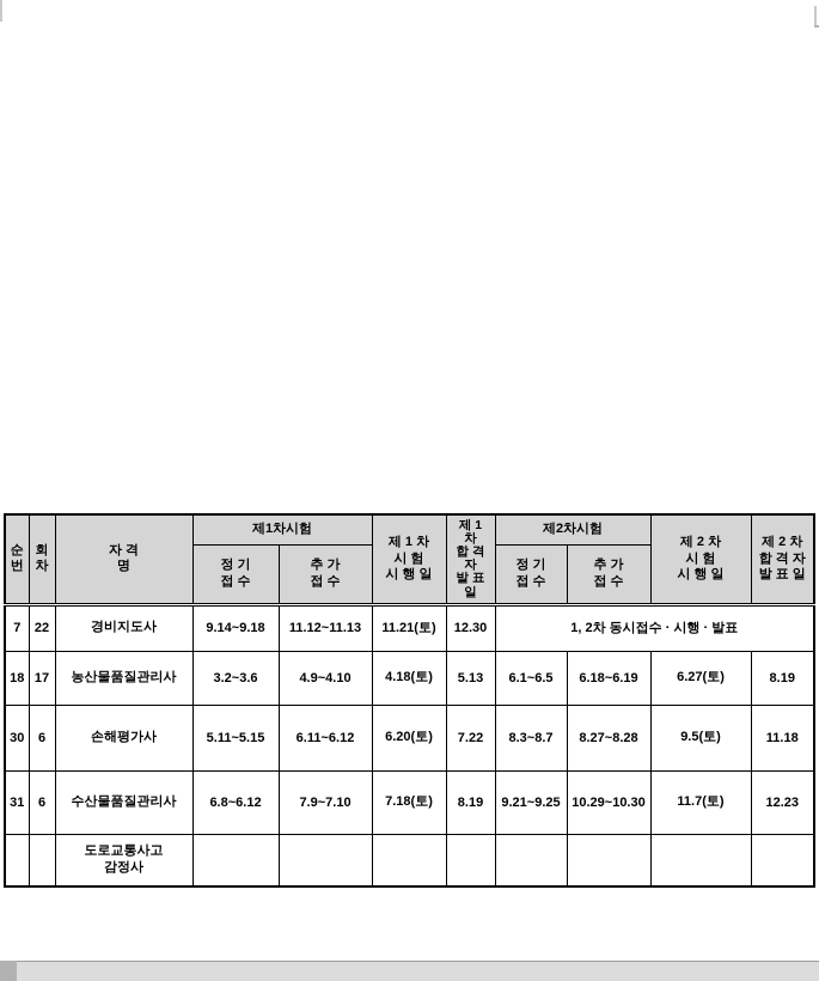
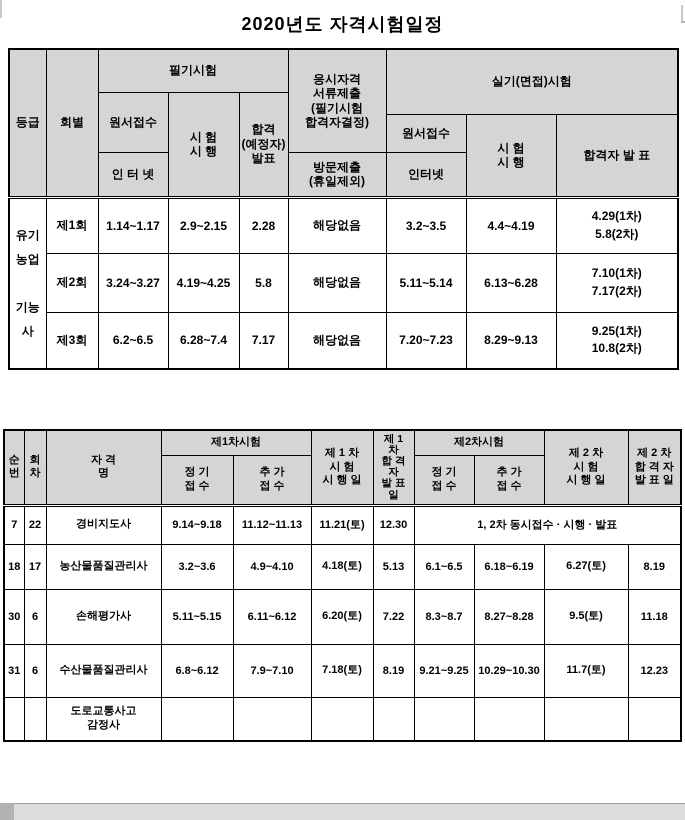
+ 2020년도 자격시험일정
+ 등급	회별	필기시험	응시자격 서류제출 (필기시험 합격자결정)	실기(면접)시험
+ 원서접수	시 험 시 행	합격 (예정자) 발표
+ 원서접수	시 험 시 행	합격자 발 표
+ 인 터 넷	방문제출 (휴일제외)	인터넷
+ 유기 농업 기능 사	제1회	1.14~1.17	2.9~2.15	2.28	해당없음	3.2~3.5	4.4~4.19	4.29(1차) 5.8(2차)
+ 제2회	3.24~3.27	4.19~4.25	5.8	해당없음	5.11~5.14	6.13~6.28	7.10(1차) 7.17(2차)
+ 제3회	6.2~6.5	6.28~7.4	7.17	해당없음	7.20~7.23	8.29~9.13	9.25(1차) 10.8(2차)
  순 번	회 차	자 격 명	제1차시험	제 1 차 시 험 시 행 일	제 1 차 합 격 자 발 표 일	제2차시험	제 2 차 시 험 시 행 일	제 2 차 합 격 자 발 표 일
  정 기 접 수	추 가 접 수	정 기 접 수	추 가 접 수
  7	22	경비지도사	9.14~9.18	11.12~11.13	11.21(토)	12.30	1, 2차 동시접수 · 시행 · 발표
  18	17	농산물품질관리사	3.2~3.6	4.9~4.10	4.18(토)	5.13	6.1~6.5	6.18~6.19	6.27(토)	8.19
  30	6	손해평가사	5.11~5.15	6.11~6.12	6.20(토)	7.22	8.3~8.7	8.27~8.28	9.5(토)	11.18
  31	6	수산물품질관리사	6.8~6.12	7.9~7.10	7.18(토)	8.19	9.21~9.25	10.29~10.30	11.7(토)	12.23
  		도로교통사고 감정사
